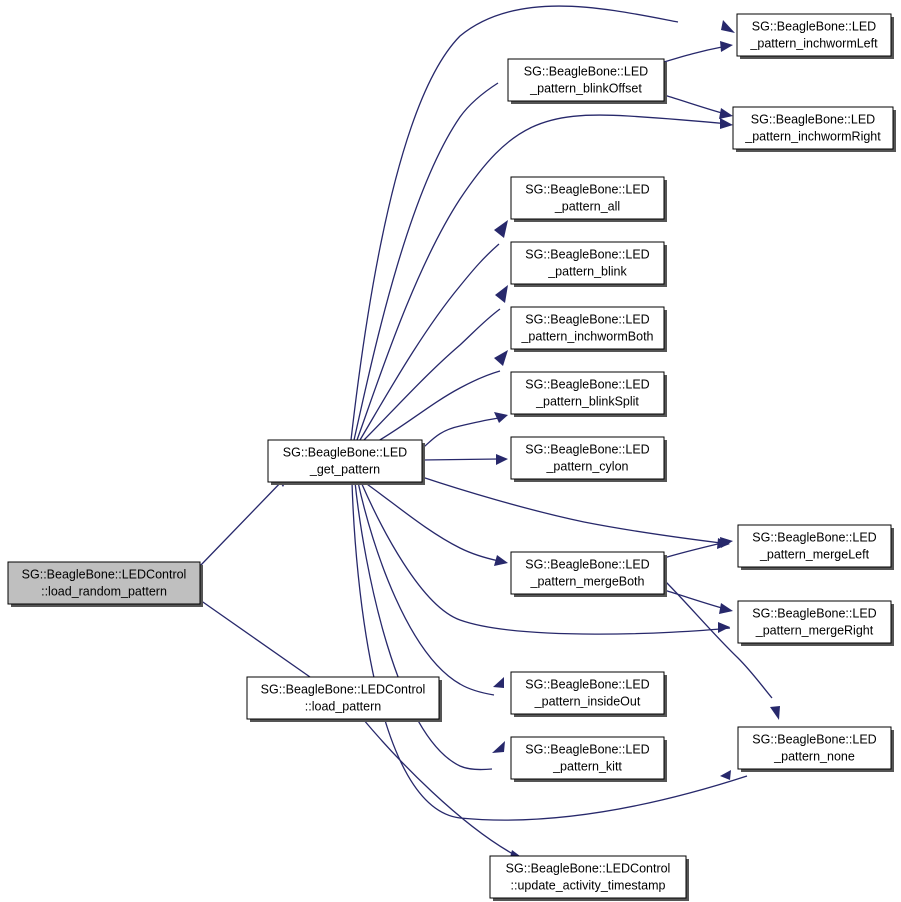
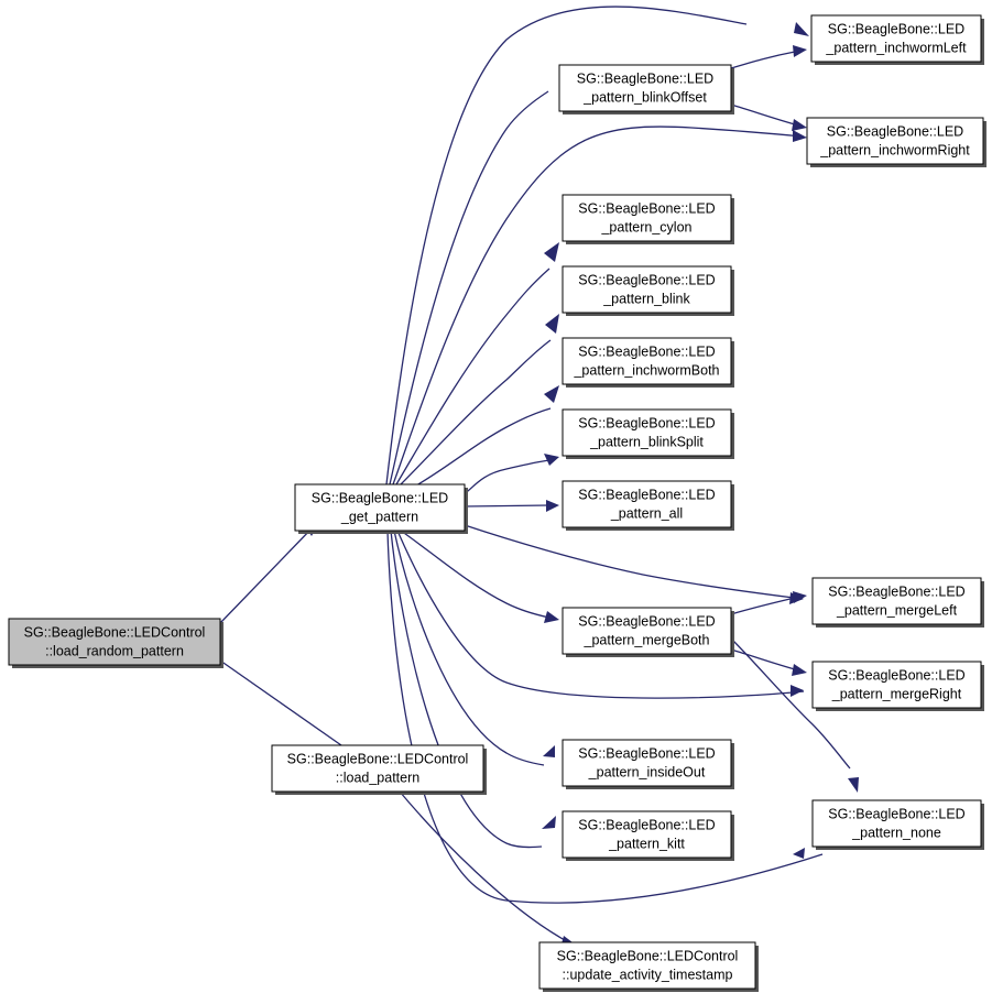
  SG::BeagleBone::LEDControl
  ::load_random_pattern
  SG::BeagleBone::LED
  _get_pattern
  SG::BeagleBone::LEDControl
  ::load_pattern
  SG::BeagleBone::LED
  _pattern_blinkOffset
  SG::BeagleBone::LED
- _pattern_all
+ _pattern_cylon
  SG::BeagleBone::LED
  _pattern_blink
  SG::BeagleBone::LED
  _pattern_inchwormBoth
  SG::BeagleBone::LED
  _pattern_blinkSplit
  SG::BeagleBone::LED
- _pattern_cylon
+ _pattern_all
  SG::BeagleBone::LED
  _pattern_mergeBoth
  SG::BeagleBone::LED
  _pattern_insideOut
  SG::BeagleBone::LED
  _pattern_kitt
  SG::BeagleBone::LEDControl
  ::update_activity_timestamp
  SG::BeagleBone::LED
  _pattern_inchwormLeft
  SG::BeagleBone::LED
  _pattern_inchwormRight
  SG::BeagleBone::LED
  _pattern_mergeLeft
  SG::BeagleBone::LED
  _pattern_mergeRight
  SG::BeagleBone::LED
  _pattern_none
